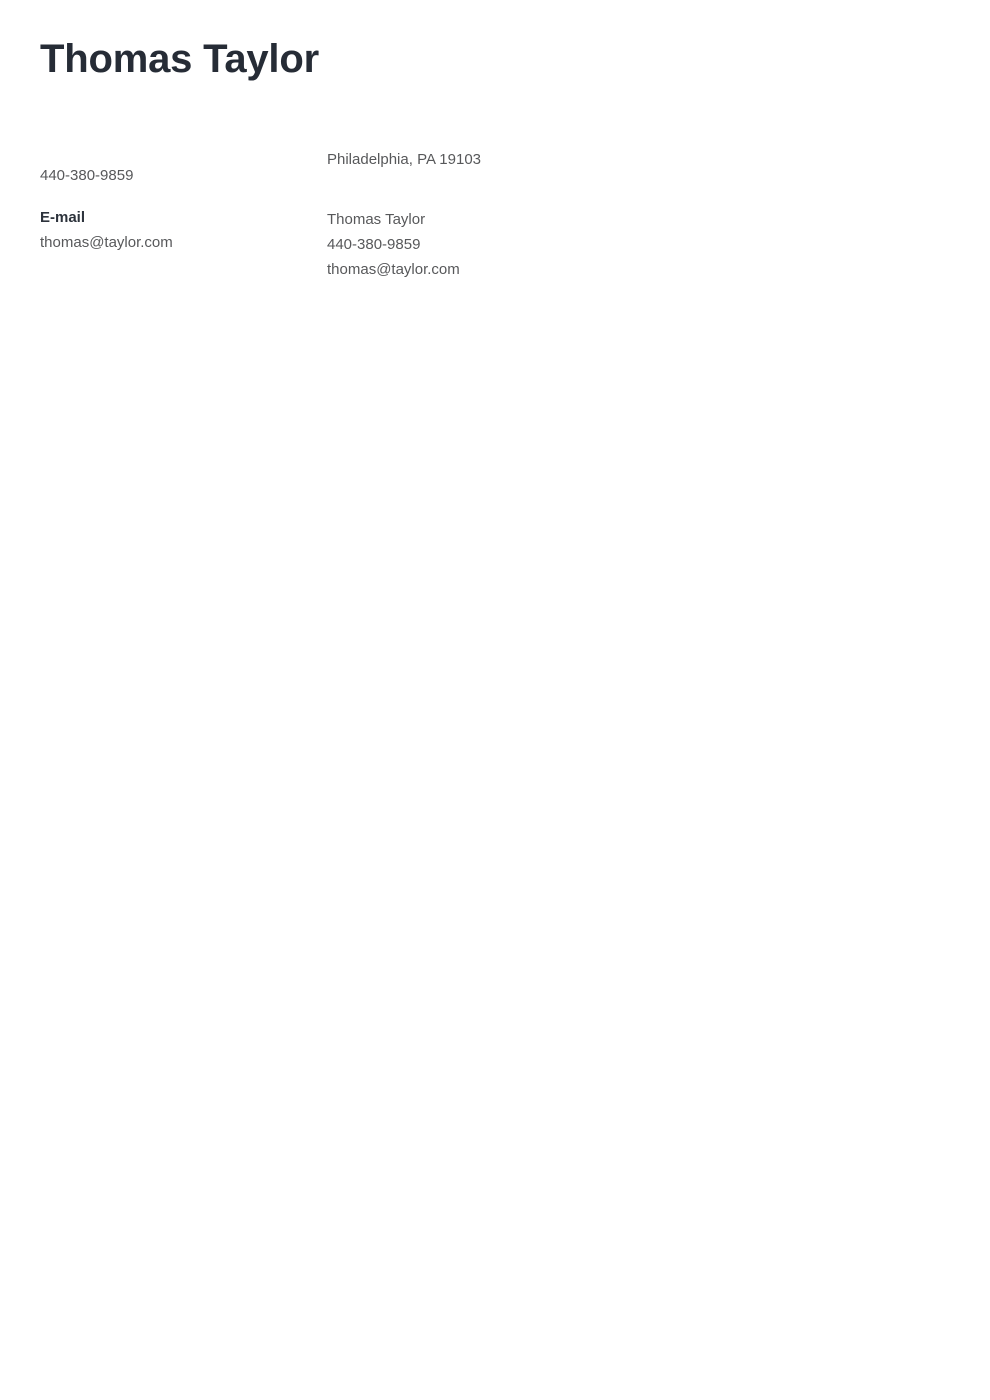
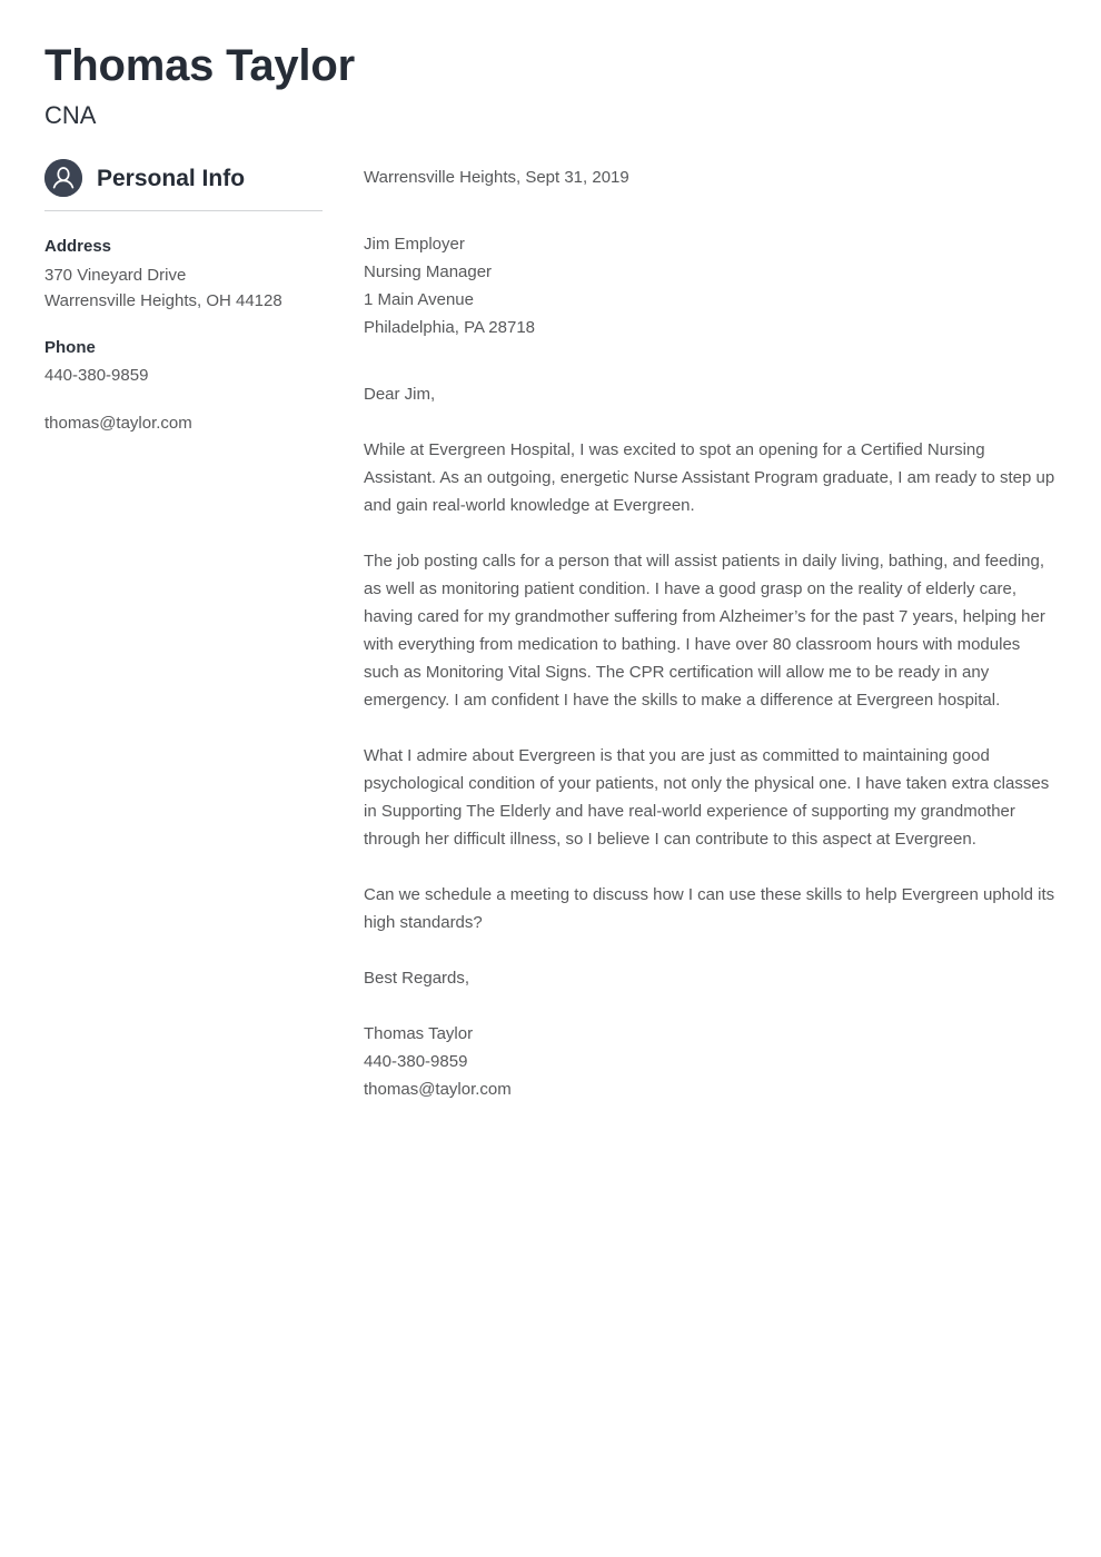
  Thomas Taylor
+ CNA
+ Personal Info
+ Address
+ 370 Vineyard Drive
+ Warrensville Heights, OH 44128
+ Phone
  440-380-9859
- E-mail
  thomas@taylor.com
+ Warrensville Heights, Sept 31, 2019
+ Jim Employer
+ Nursing Manager
+ 1 Main Avenue
- Philadelphia, PA 19103
+ Philadelphia, PA 28718
+ Dear Jim,
+ While at Evergreen Hospital, I was excited to spot an opening for a Certified Nursing Assistant. As an outgoing, energetic Nurse Assistant Program graduate, I am ready to step up and gain real-world knowledge at Evergreen.
+ The job posting calls for a person that will assist patients in daily living, bathing, and feeding, as well as monitoring patient condition. I have a good grasp on the reality of elderly care, having cared for my grandmother suffering from Alzheimer’s for the past 7 years, helping her with everything from medication to bathing. I have over 80 classroom hours with modules such as Monitoring Vital Signs. The CPR certification will allow me to be ready in any emergency. I am confident I have the skills to make a difference at Evergreen hospital.
+ What I admire about Evergreen is that you are just as committed to maintaining good psychological condition of your patients, not only the physical one. I have taken extra classes in Supporting The Elderly and have real-world experience of supporting my grandmother through her difficult illness, so I believe I can contribute to this aspect at Evergreen.
+ Can we schedule a meeting to discuss how I can use these skills to help Evergreen uphold its high standards?
+ Best Regards,
  Thomas Taylor
  440-380-9859
  thomas@taylor.com
